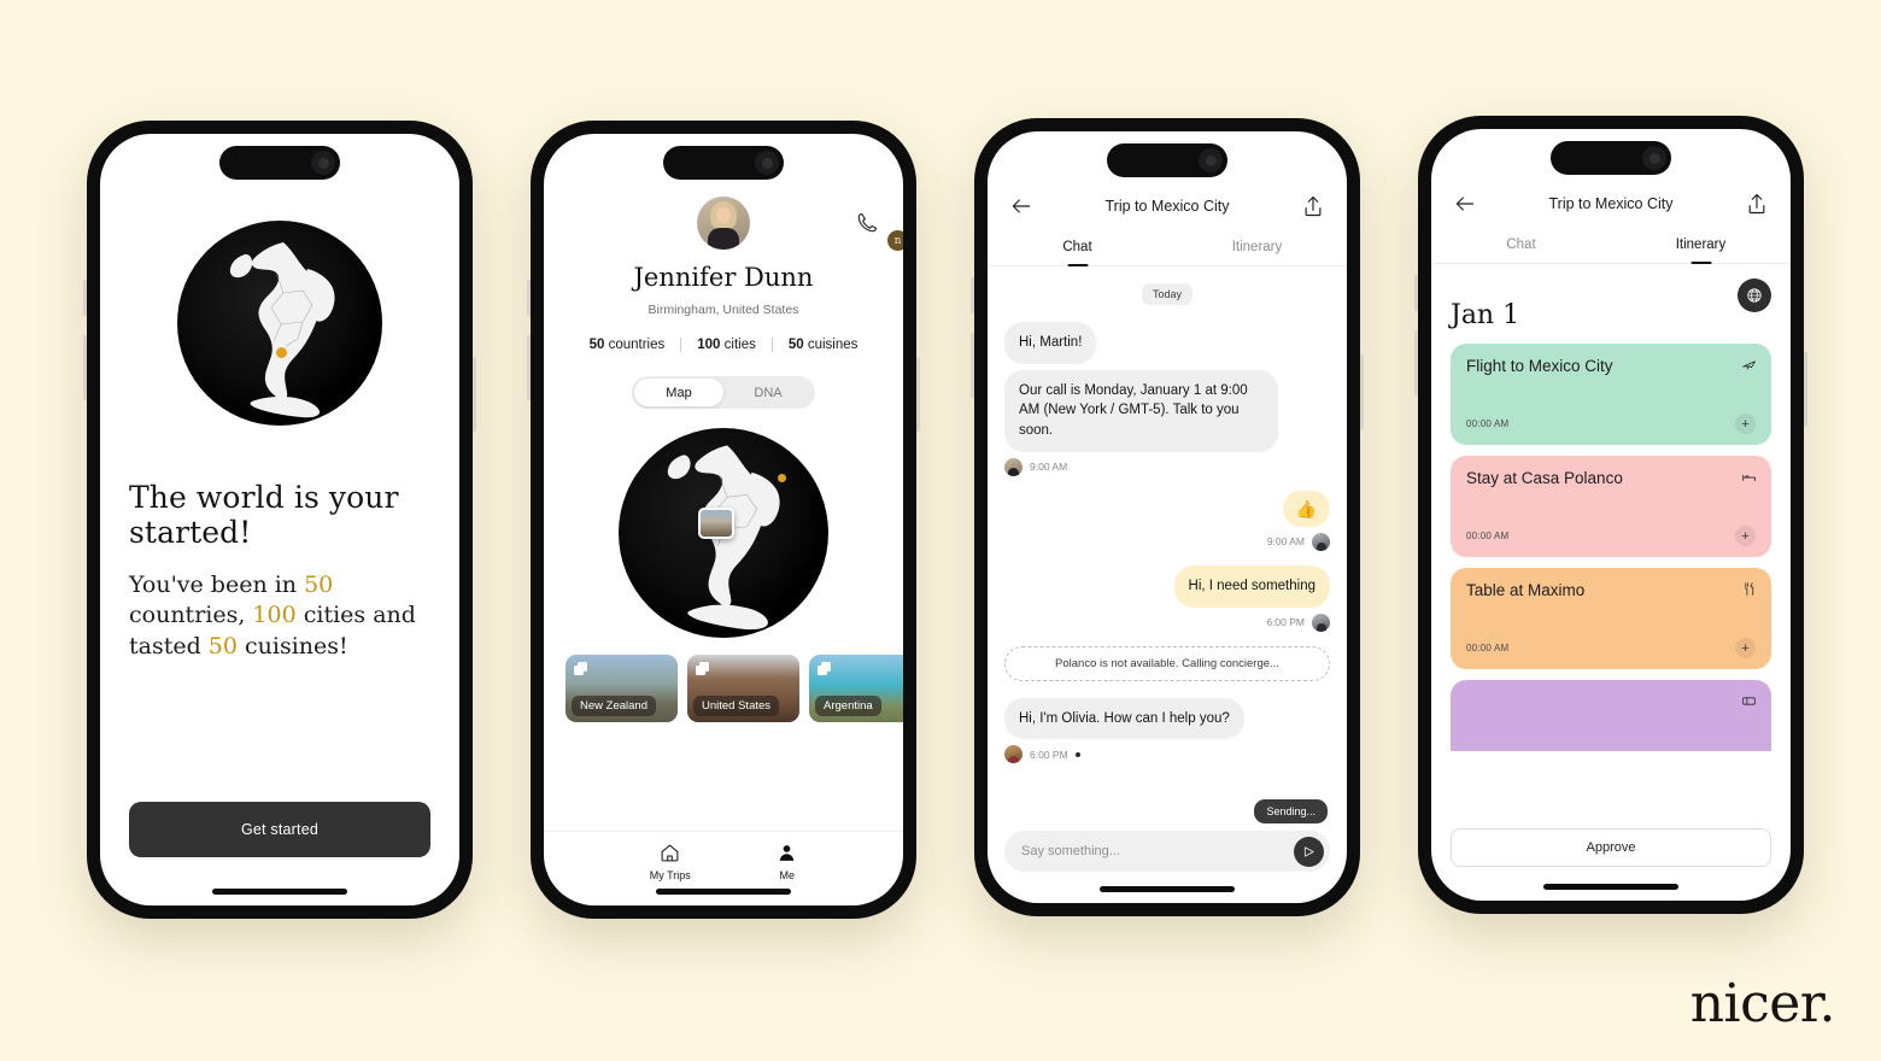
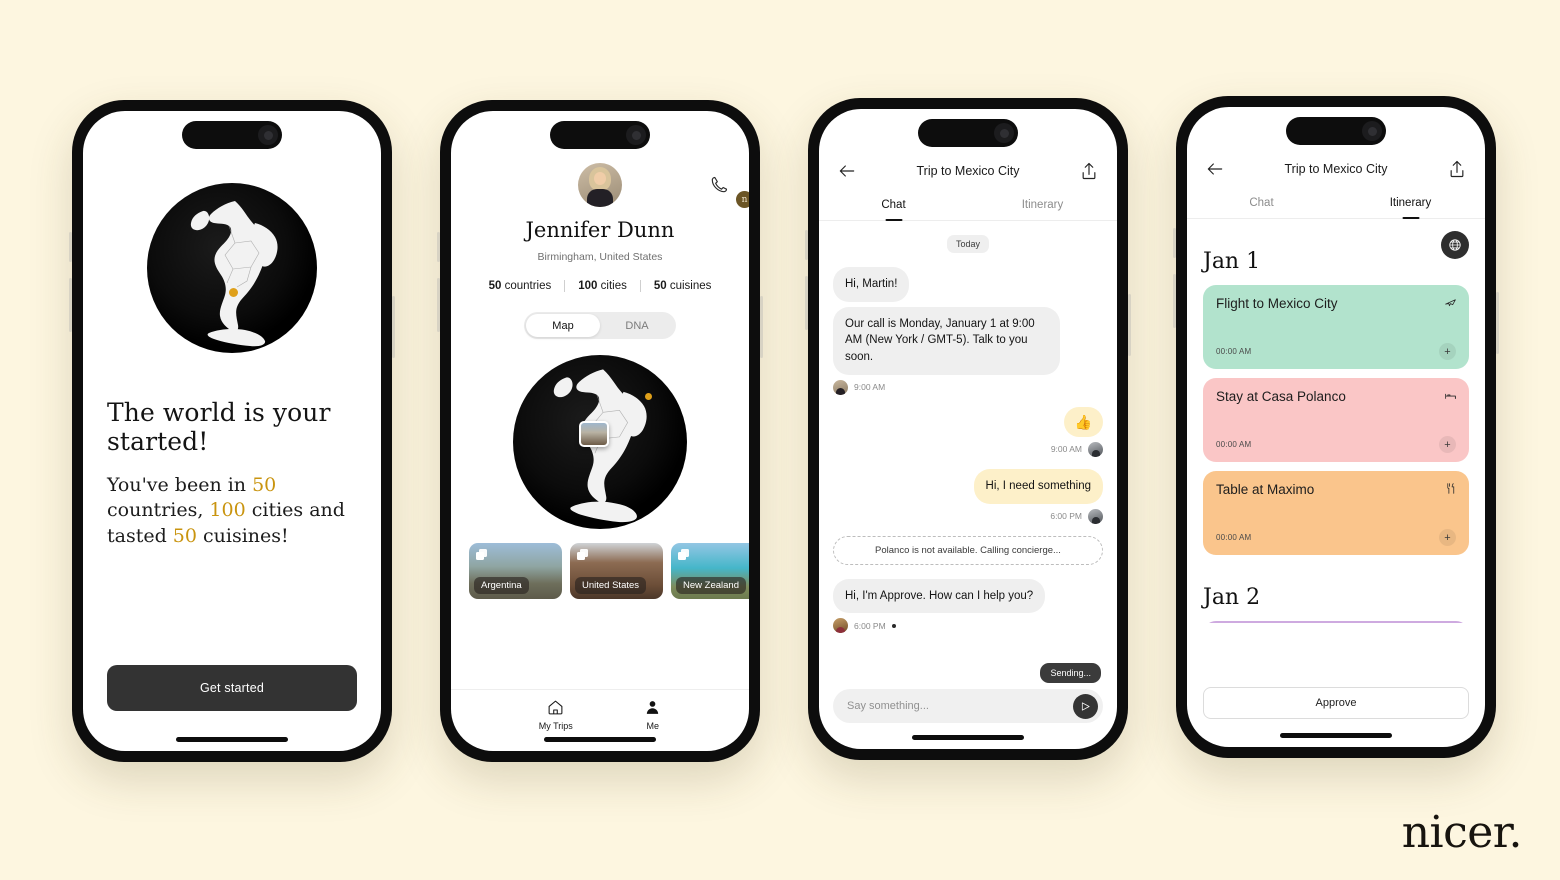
  The world is your started!
  You've been in 50 countries, 100 cities and tasted 50 cuisines!
  Get started
  n
  Jennifer Dunn
  Birmingham, United States
  50 countries
  100 cities
  50 cuisines
  Map
  DNA
- New Zealand
+ Argentina
  United States
- Argentina
+ New Zealand
  My Trips
  Me
  Trip to Mexico City
  Chat
  Itinerary
  Today
  Hi, Martin!
  Our call is Monday, January 1 at 9:00 AM (New York / GMT-5). Talk to you soon.
  9:00 AM
  👍
  9:00 AM
  Hi, I need something
  6:00 PM
  Polanco is not available. Calling concierge...
- Hi, I'm Olivia. How can I help you?
+ Hi, I'm Approve. How can I help you?
  6:00 PM
  Sending...
  Say something...
  Trip to Mexico City
  Chat
  Itinerary
  Jan 1
  Flight to Mexico City
  00:00 AM
  +
  Stay at Casa Polanco
  00:00 AM
  +
  Table at Maximo
  00:00 AM
  +
+ Jan 2
  Approve
  nicer.
